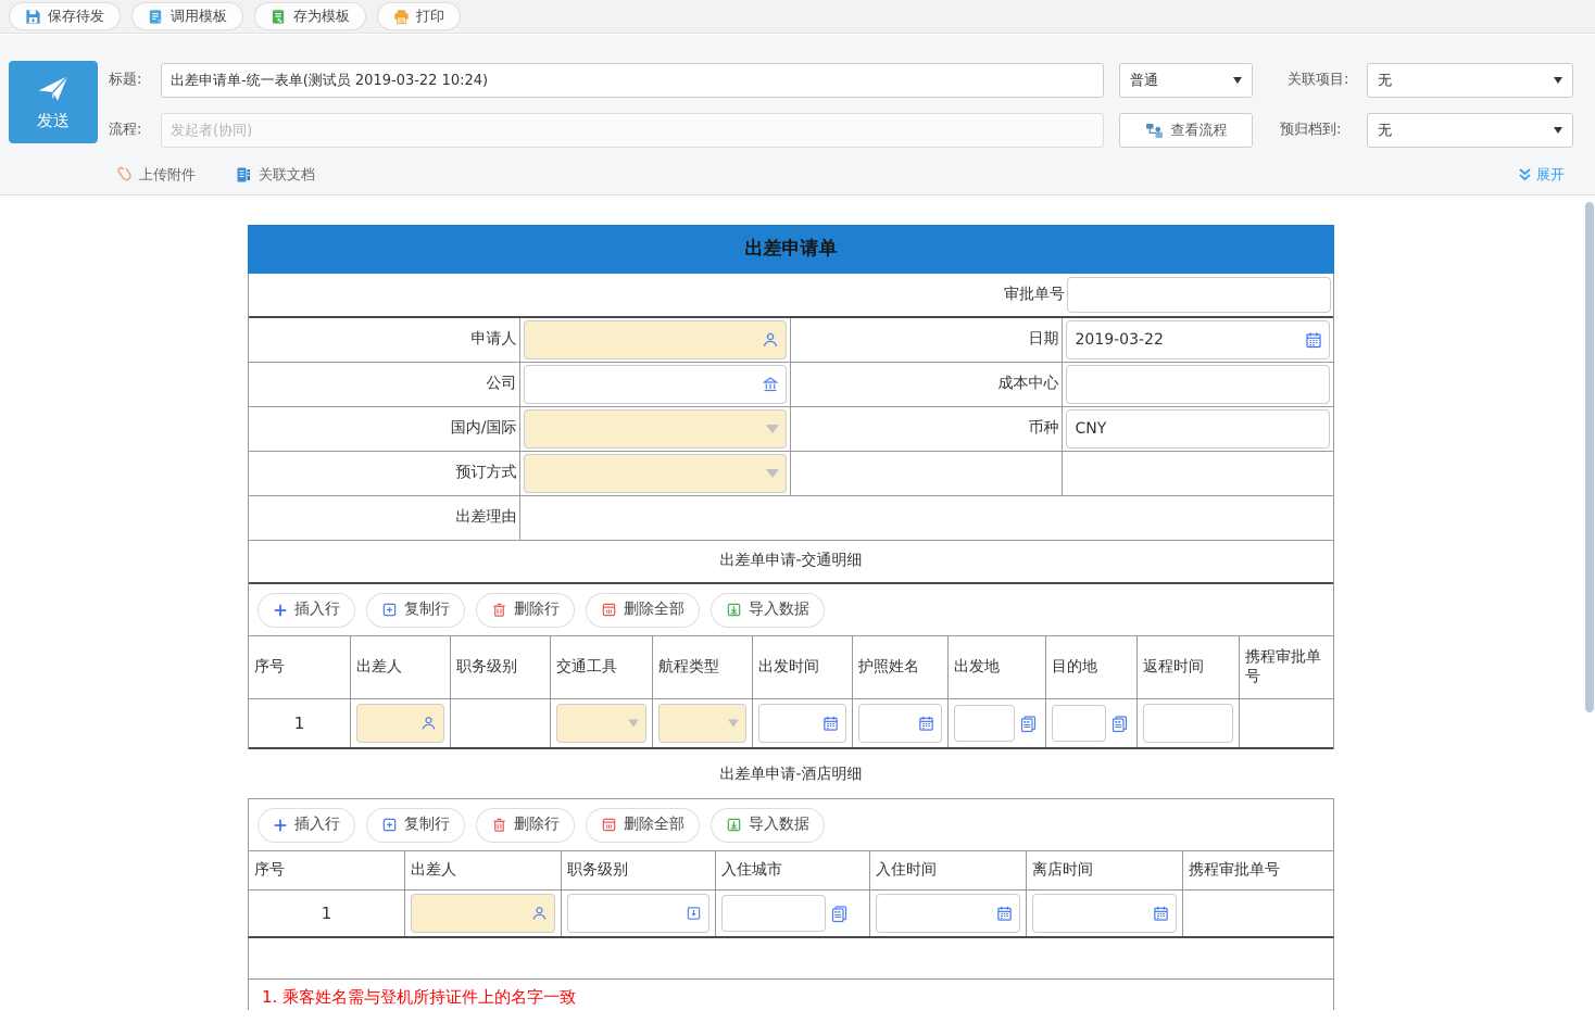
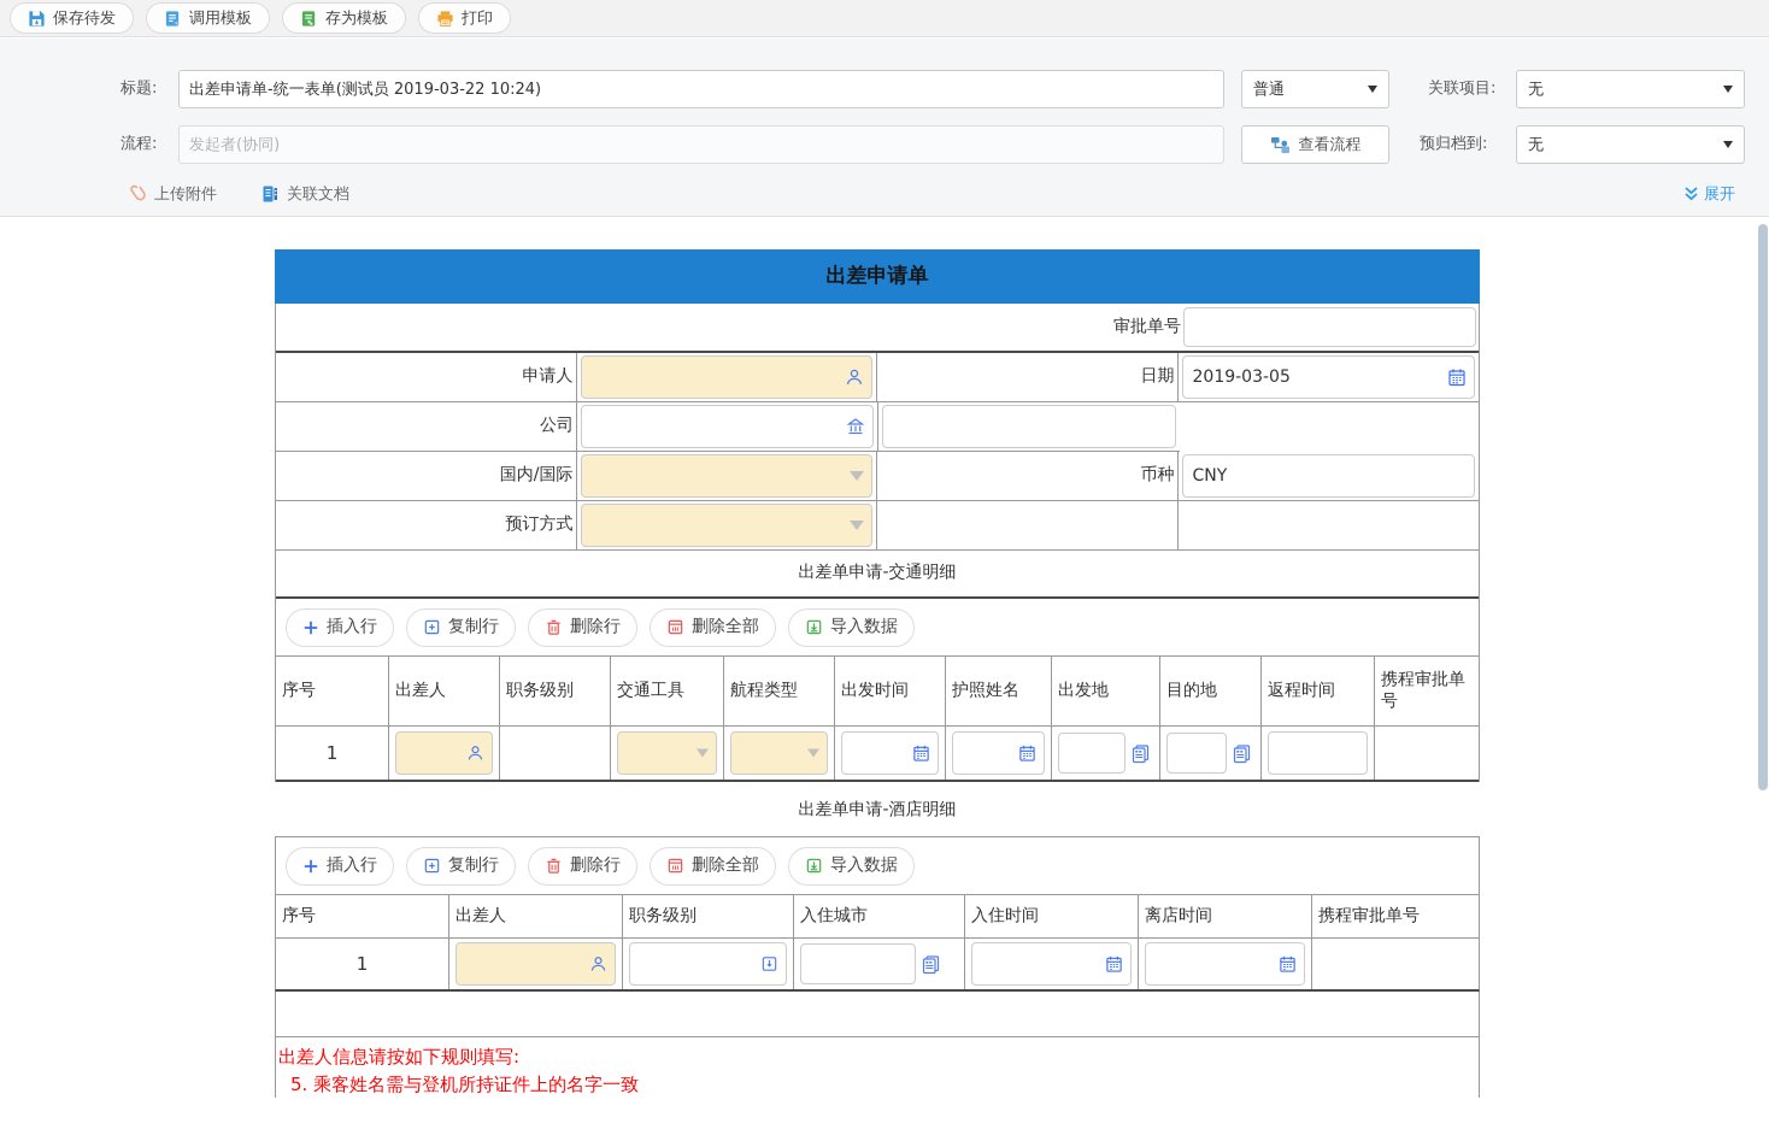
  保存待发
  调用模板
  存为模板
  打印
- 发送
  标题:
  出差申请单-统一表单(测试员 2019-03-22 10:24)
  普通
  关联项目:
  无
  流程:
  发起者(协同)
  查看流程
  预归档到:
  无
  上传附件
  关联文档
  展开
  出差申请单
  审批单号
  申请人
  日期
- 2019-03-22
+ 2019-03-05
  公司
- 成本中心
  国内/国际
  币种
  CNY
  预订方式
- 出差理由
  出差单申请-交通明细
  插入行
  复制行
  删除行
  删除全部
  导入数据
  序号
  出差人
  职务级别
  交通工具
  航程类型
  出发时间
  护照姓名
  出发地
  目的地
  返程时间
  携程审批单号
  1
  出差单申请-酒店明细
  插入行
  复制行
  删除行
  删除全部
  导入数据
  序号
  出差人
  职务级别
  入住城市
  入住时间
  离店时间
  携程审批单号
  1
+ 出差人信息请按如下规则填写:
- 1. 乘客姓名需与登机所持证件上的名字一致
+ 5. 乘客姓名需与登机所持证件上的名字一致
